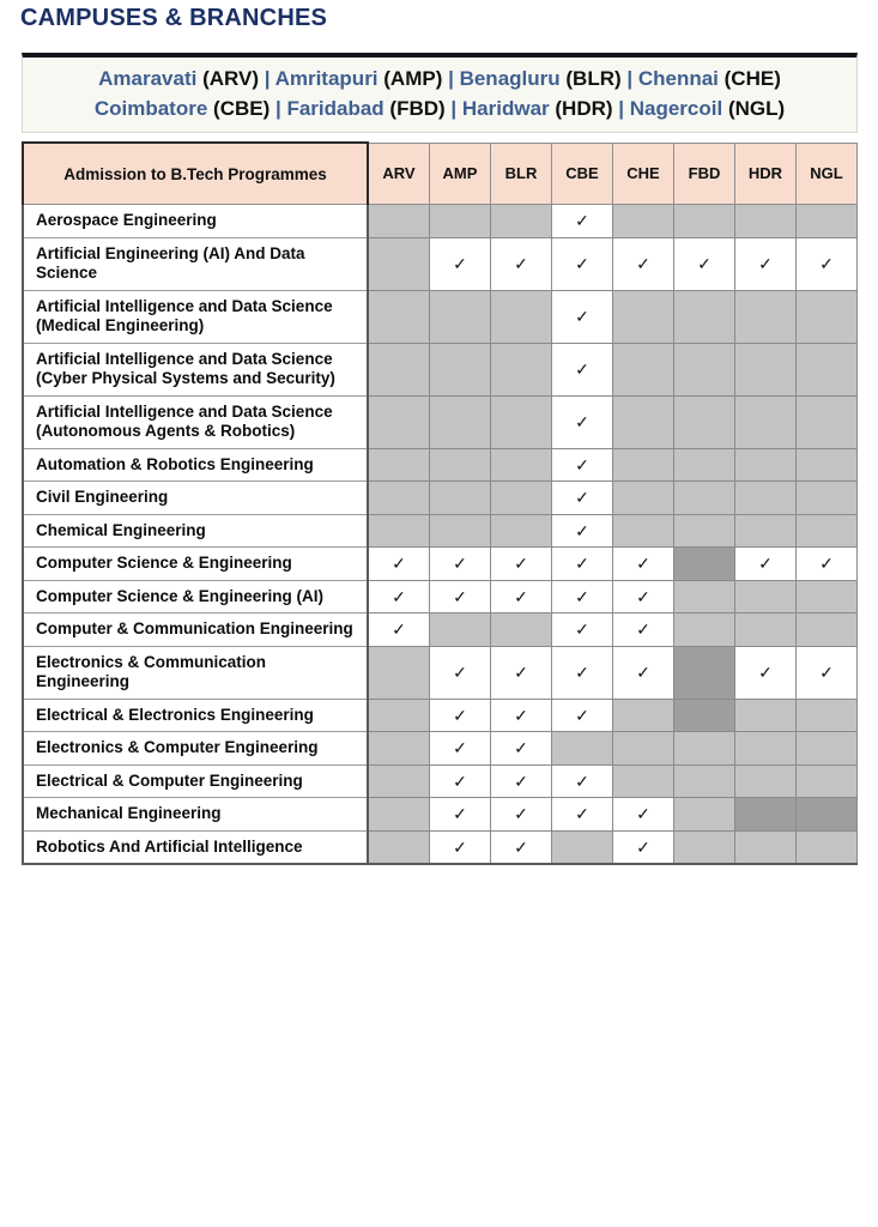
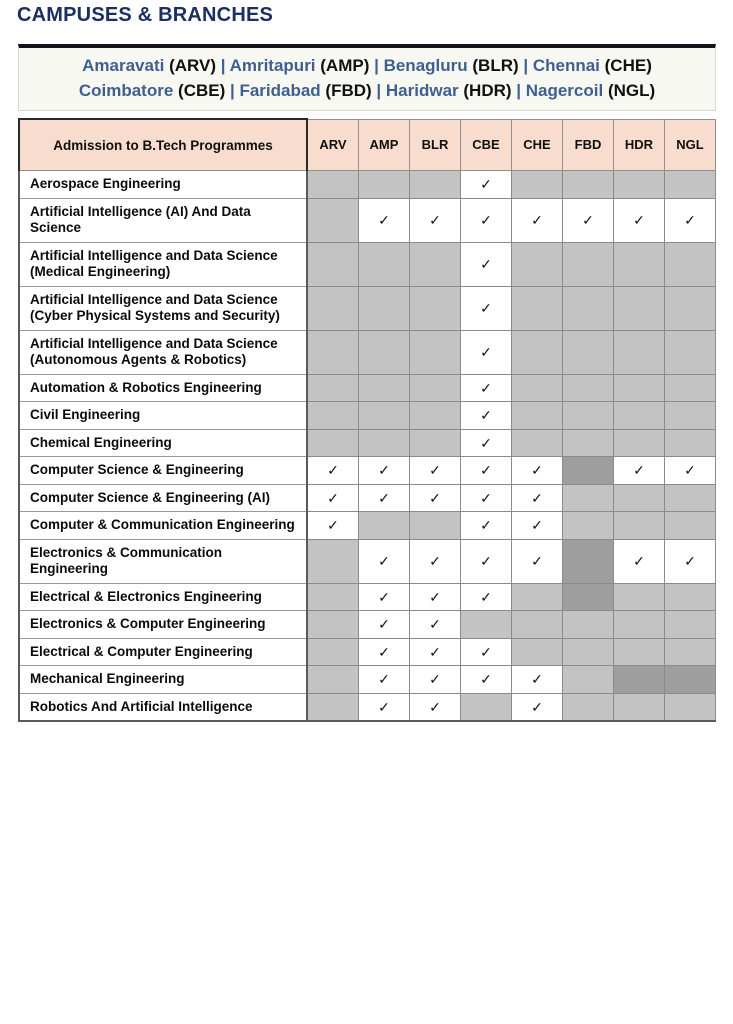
  CAMPUSES & BRANCHES
  Amaravati (ARV) | Amritapuri (AMP) | Benagluru (BLR) | Chennai (CHE)
  Coimbatore (CBE) | Faridabad (FBD) | Haridwar (HDR) | Nagercoil (NGL)
  Admission to B.Tech Programmes	ARV	AMP	BLR	CBE	CHE	FBD	HDR	NGL
  Aerospace Engineering				✓
- Artificial Engineering (AI) And Data Science		✓	✓	✓	✓	✓	✓	✓
+ Artificial Intelligence (AI) And Data Science		✓	✓	✓	✓	✓	✓	✓
  Artificial Intelligence and Data Science (Medical Engineering)				✓
  Artificial Intelligence and Data Science (Cyber Physical Systems and Security)				✓
  Artificial Intelligence and Data Science (Autonomous Agents & Robotics)				✓
  Automation & Robotics Engineering				✓
  Civil Engineering				✓
  Chemical Engineering				✓
  Computer Science & Engineering	✓	✓	✓	✓	✓		✓	✓
  Computer Science & Engineering (AI)	✓	✓	✓	✓	✓
  Computer & Communication Engineering	✓			✓	✓
  Electronics & Communication Engineering		✓	✓	✓	✓		✓	✓
  Electrical & Electronics Engineering		✓	✓	✓
  Electronics & Computer Engineering		✓	✓
  Electrical & Computer Engineering		✓	✓	✓
  Mechanical Engineering		✓	✓	✓	✓
  Robotics And Artificial Intelligence		✓	✓		✓
